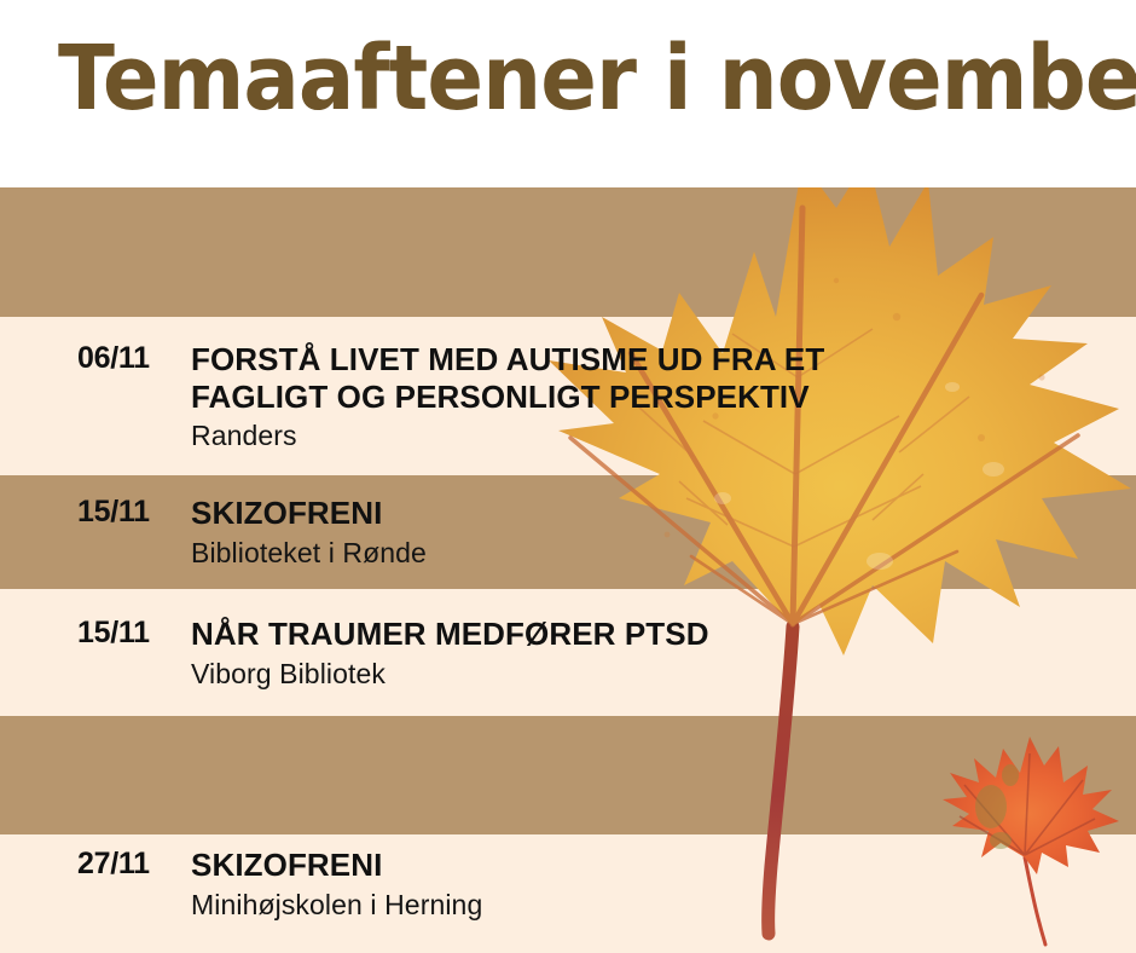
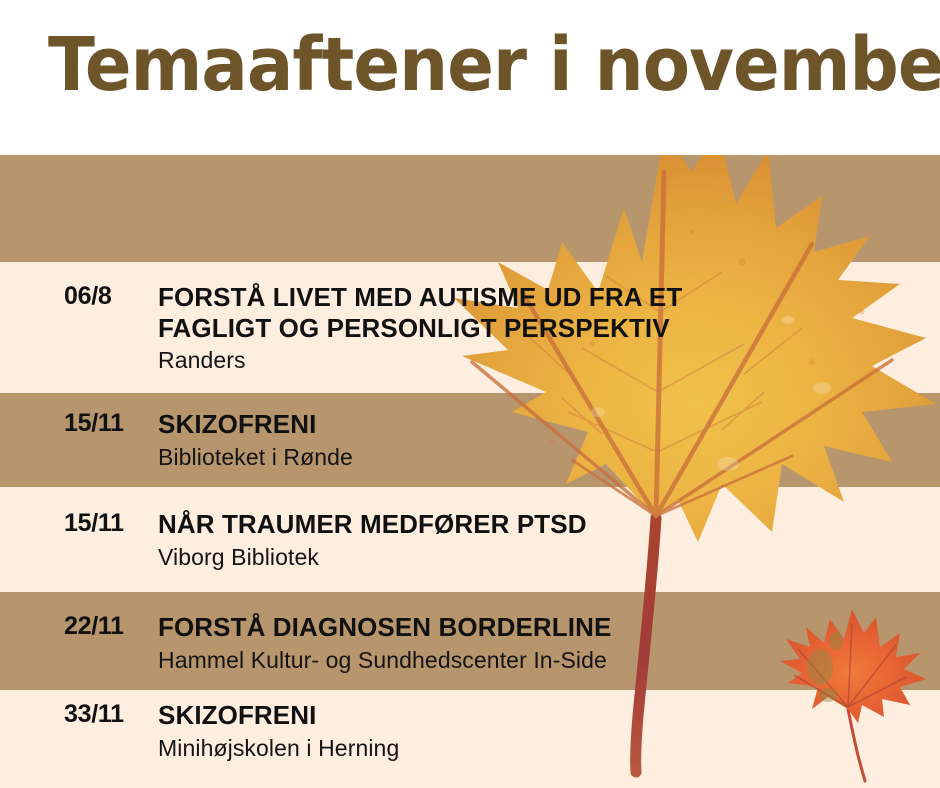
  Temaaftener i novembe
- 06/11
+ 06/8
  FORSTÅ LIVET MED AUTISME UD FRA ET
  FAGLIGT OG PERSONLIGT PERSPEKTIV
  Randers
  15/11
  SKIZOFRENI
  Biblioteket i Rønde
  15/11
  NÅR TRAUMER MEDFØRER PTSD
  Viborg Bibliotek
+ 22/11
+ FORSTÅ DIAGNOSEN BORDERLINE
+ Hammel Kultur- og Sundhedscenter In-Side
- 27/11
+ 33/11
  SKIZOFRENI
  Minihøjskolen i Herning
